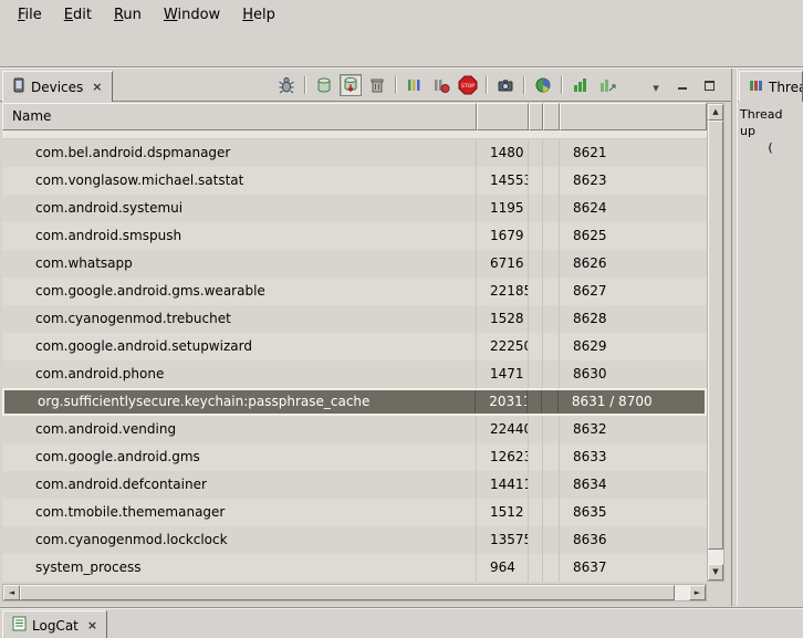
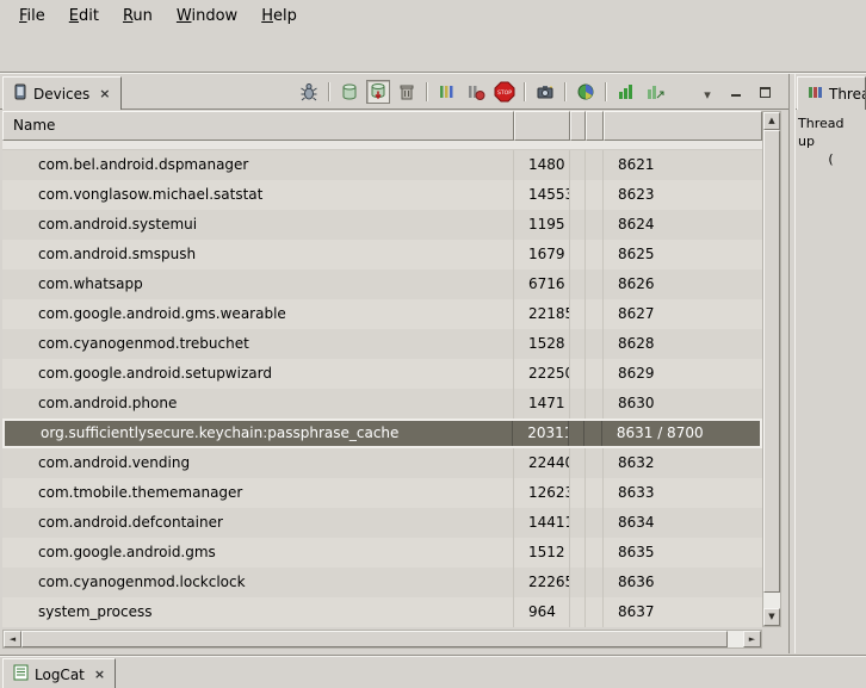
  File
  Edit
  Run
  Window
  Help
  Devices
  ×
  Name
  com.bel.android.dspmanager
  1480
  8621
  com.vonglasow.michael.satstat
  14553
  8623
  com.android.systemui
  1195
  8624
  com.android.smspush
  1679
  8625
  com.whatsapp
  6716
  8626
  com.google.android.gms.wearable
  22185
  8627
  com.cyanogenmod.trebuchet
  1528
  8628
  com.google.android.setupwizard
  22250
  8629
  com.android.phone
  1471
  8630
  org.sufficientlysecure.keychain:passphrase_cache
  20311
  8631 / 8700
  com.android.vending
  22440
  8632
- com.google.android.gms
+ com.tmobile.thememanager
  12623
  8633
  com.android.defcontainer
  14411
  8634
- com.tmobile.thememanager
+ com.google.android.gms
  1512
  8635
  com.cyanogenmod.lockclock
- 13575
+ 22265
  8636
  system_process
  964
  8637
  Thre
  Thread up
  (
  LogCat
  ×
